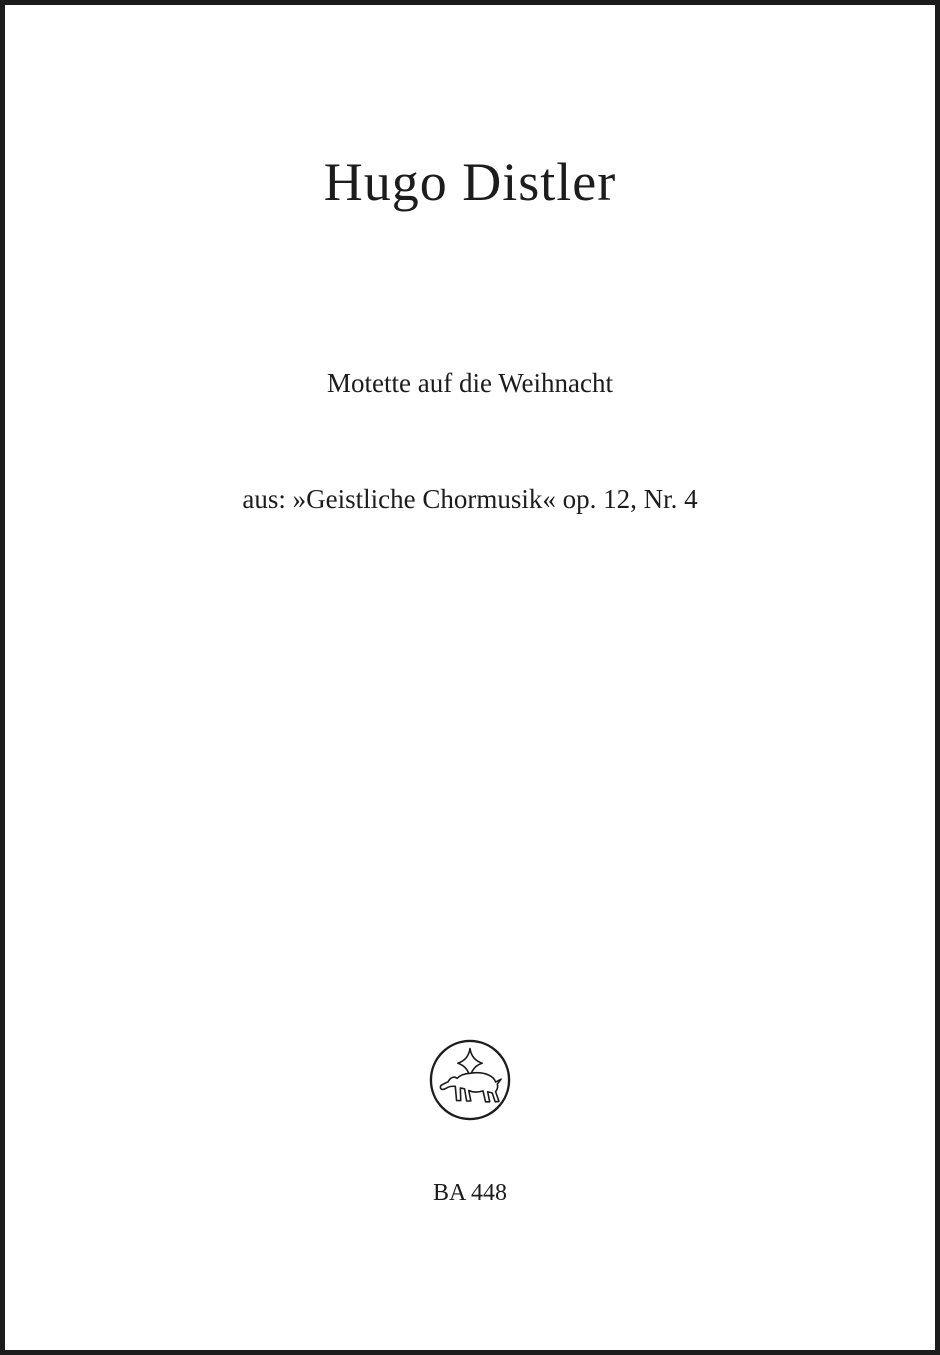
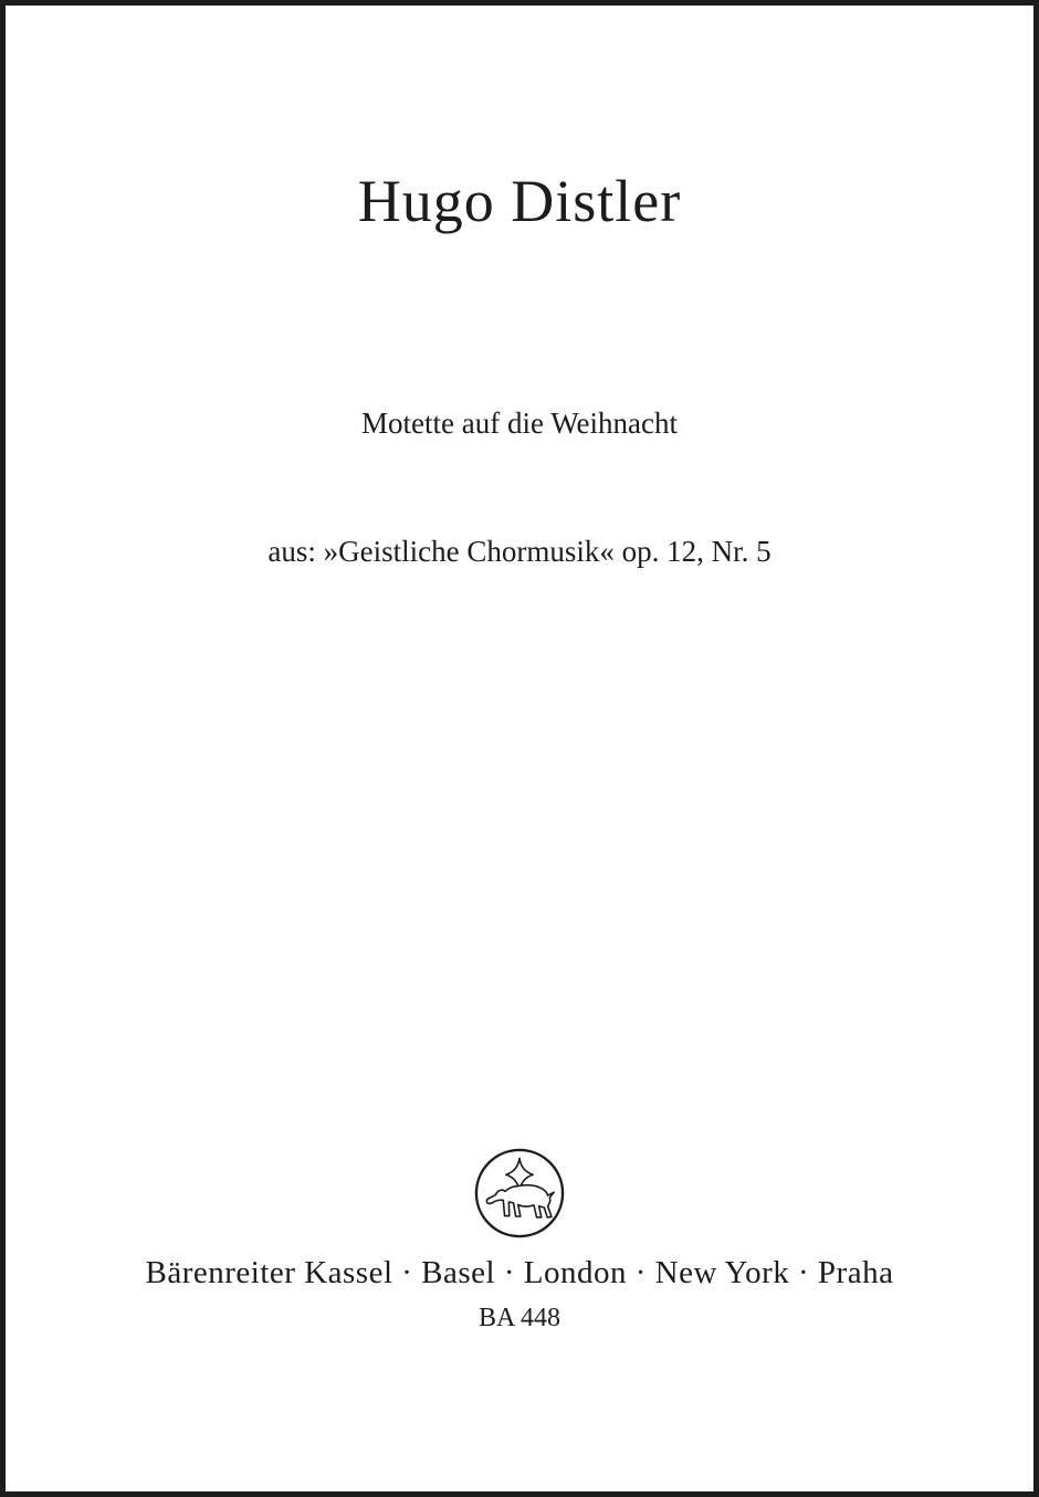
  Hugo Distler
  Motette auf die Weihnacht
- aus: »Geistliche Chormusik« op. 12, Nr. 4
+ aus: »Geistliche Chormusik« op. 12, Nr. 5
+ Bärenreiter Kassel · Basel · London · New York · Praha
  BA 448
